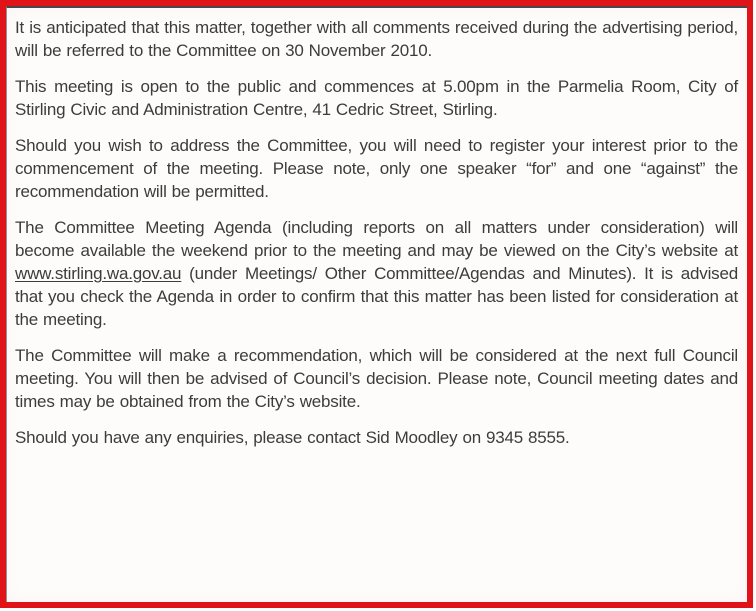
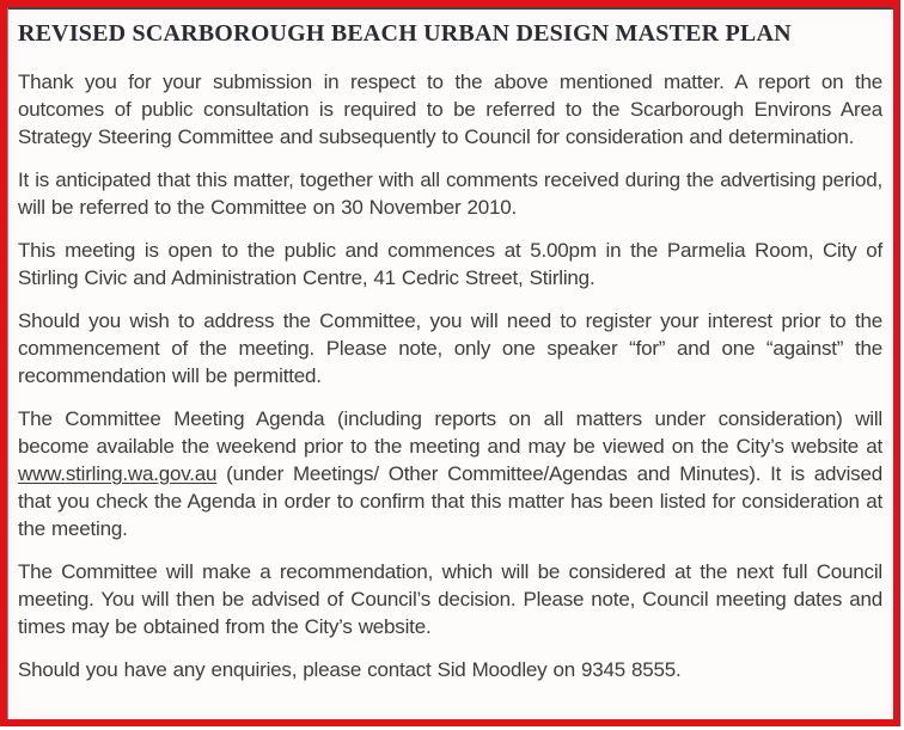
+ REVISED SCARBOROUGH BEACH URBAN DESIGN MASTER PLAN
+ Thank you for your submission in respect to the above mentioned matter. A report on the outcomes of public consultation is required to be referred to the Scarborough Environs Area Strategy Steering Committee and subsequently to Council for consideration and determination.
  It is anticipated that this matter, together with all comments received during the advertising period, will be referred to the Committee on 30 November 2010.
  This meeting is open to the public and commences at 5.00pm in the Parmelia Room, City of Stirling Civic and Administration Centre, 41 Cedric Street, Stirling.
  Should you wish to address the Committee, you will need to register your interest prior to the commencement of the meeting. Please note, only one speaker “for” and one “against” the recommendation will be permitted.
  The Committee Meeting Agenda (including reports on all matters under consideration) will become available the weekend prior to the meeting and may be viewed on the City’s website at www.stirling.wa.gov.au (under Meetings/ Other Committee/Agendas and Minutes). It is advised that you check the Agenda in order to confirm that this matter has been listed for consideration at the meeting.
  The Committee will make a recommendation, which will be considered at the next full Council meeting. You will then be advised of Council’s decision. Please note, Council meeting dates and times may be obtained from the City’s website.
  Should you have any enquiries, please contact Sid Moodley on 9345 8555.
